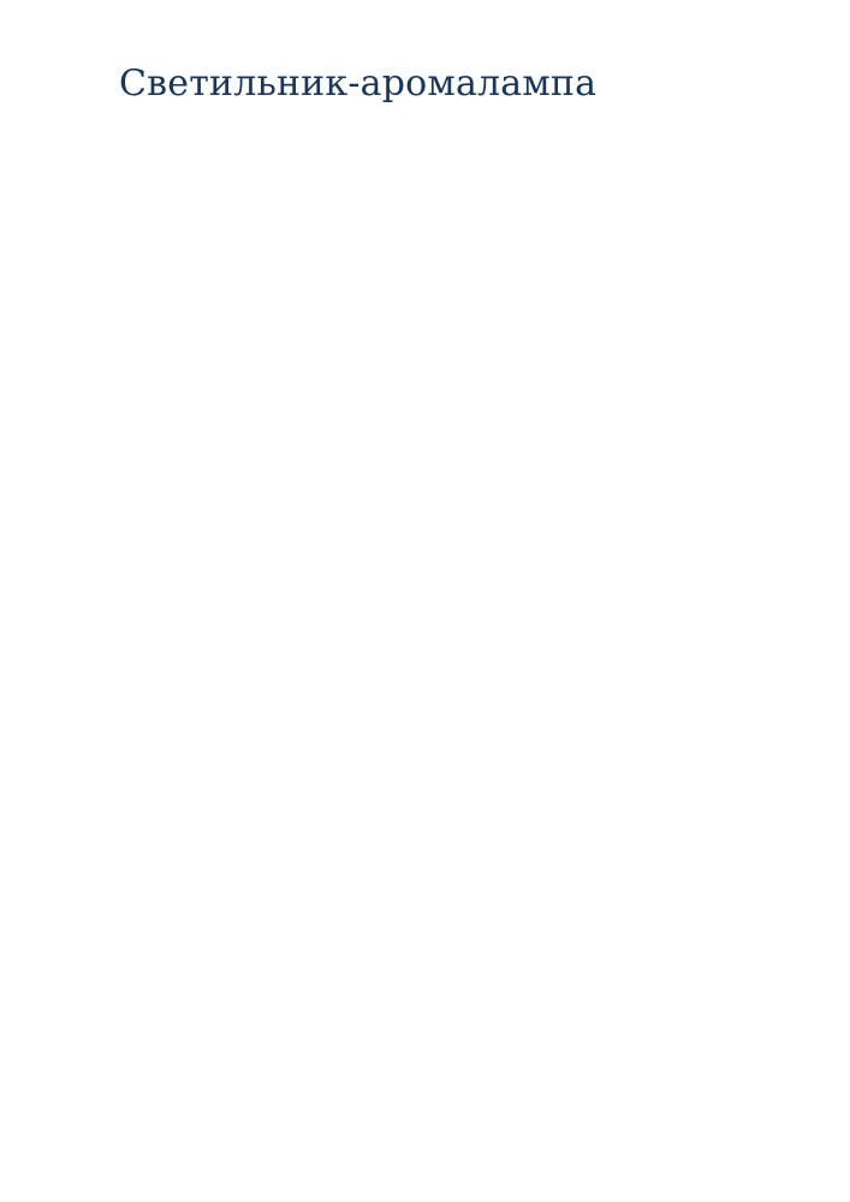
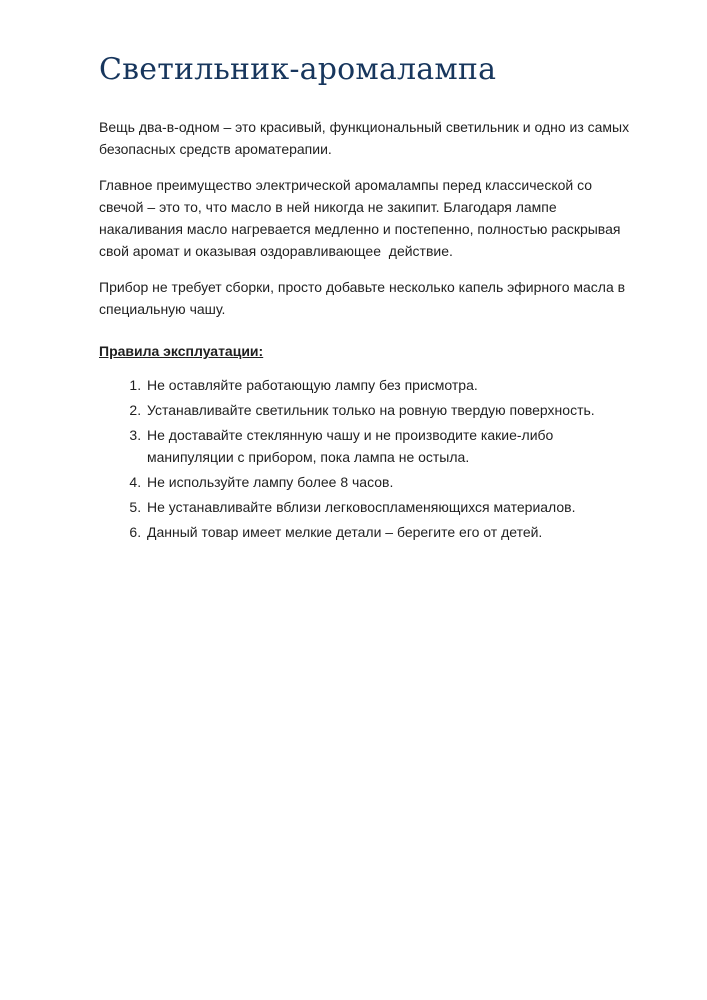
  Светильник-аромалампа
+ Вещь два-в-одном – это красивый, функциональный светильник и одно из самых безопасных средств ароматерапии.
+ Главное преимущество электрической аромалампы перед классической со свечой – это то, что масло в ней никогда не закипит. Благодаря лампе накаливания масло нагревается медленно и постепенно, полностью раскрывая свой аромат и оказывая оздоравливающее действие.
+ Прибор не требует сборки, просто добавьте несколько капель эфирного масла в специальную чашу.
+ Правила эксплуатации:
+ Не оставляйте работающую лампу без присмотра.
+ Устанавливайте светильник только на ровную твердую поверхность.
+ Не доставайте стеклянную чашу и не производите какие-либо манипуляции с прибором, пока лампа не остыла.
+ Не используйте лампу более 8 часов.
+ Не устанавливайте вблизи легковоспламеняющихся материалов.
+ Данный товар имеет мелкие детали – берегите его от детей.
